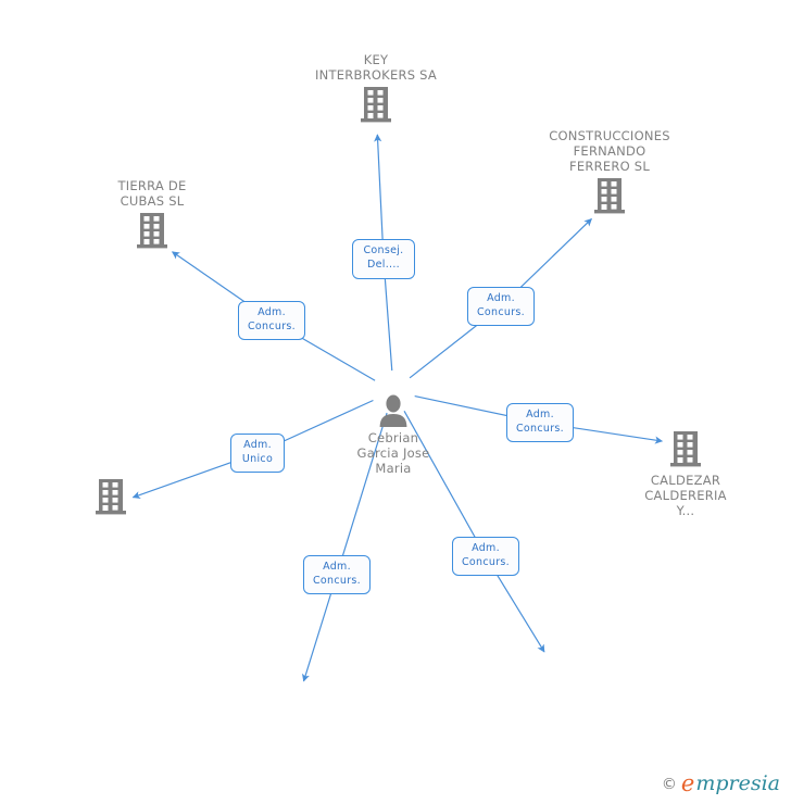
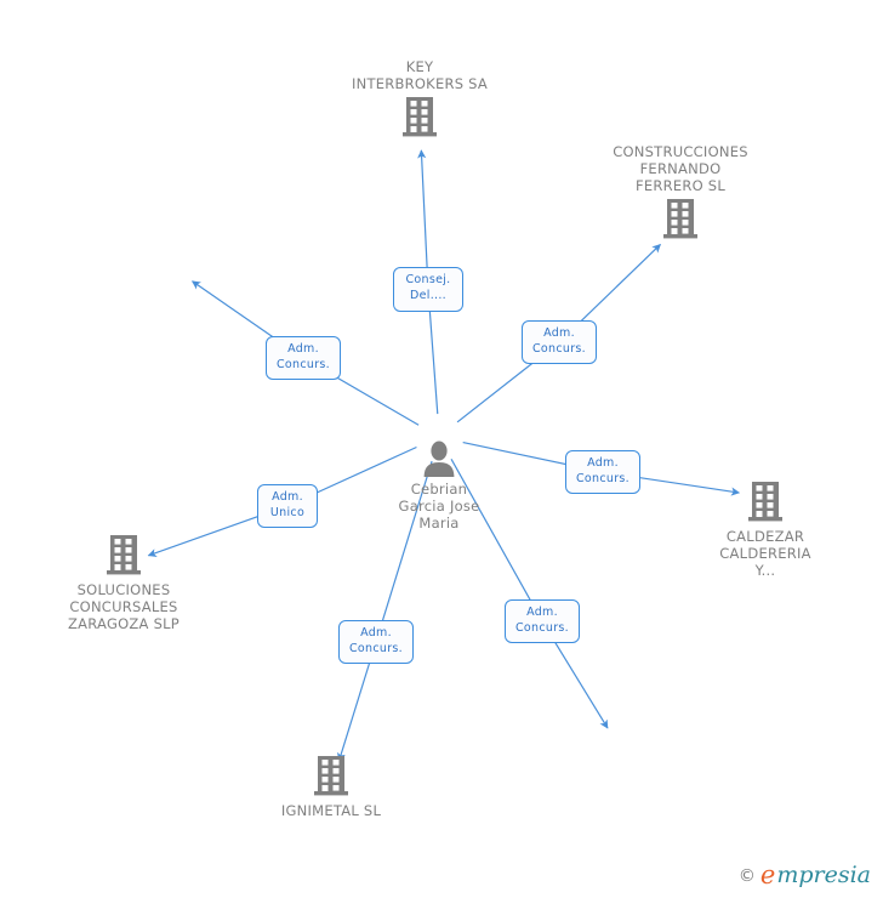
  KEY
  INTERBROKERS SA
  CONSTRUCCIONES
  FERNANDO
  FERRERO SL
- TIERRA DE
- CUBAS SL
  CALDEZAR
  CALDERERIA
  Y...
+ SOLUCIONES
+ CONCURSALES
+ ZARAGOZA SLP
+ IGNIMETAL SL
  Cebrian
  Garcia Jose
  Maria
  Consej.
  Del....
  Adm.
  Concurs.
  Adm.
  Concurs.
  Adm.
  Concurs.
  Adm.
  Unico
  Adm.
  Concurs.
  Adm.
  Concurs.
  ©
  e
  mpresia
